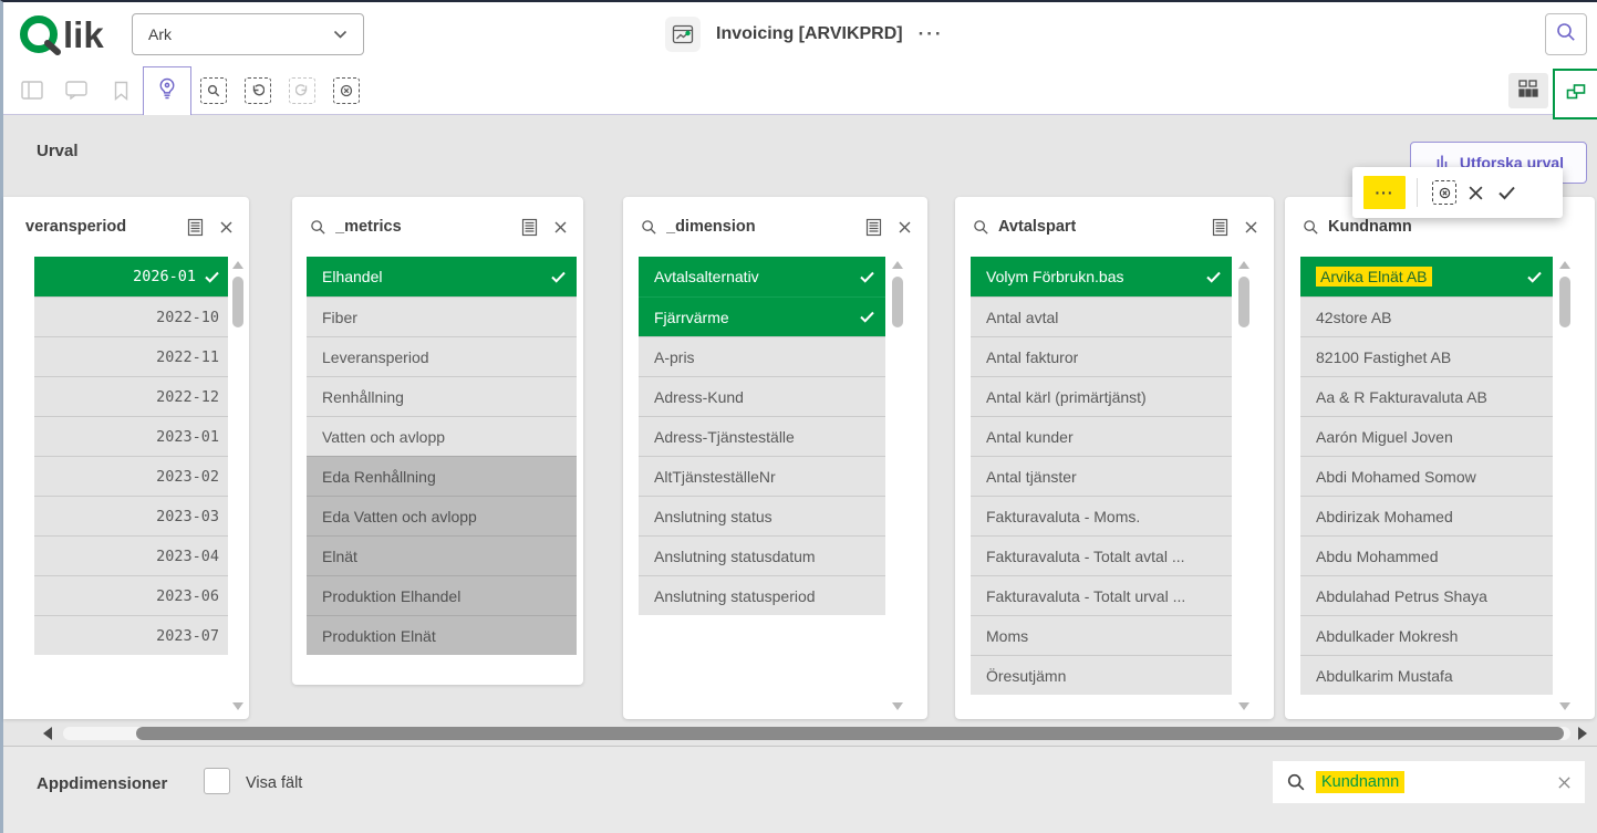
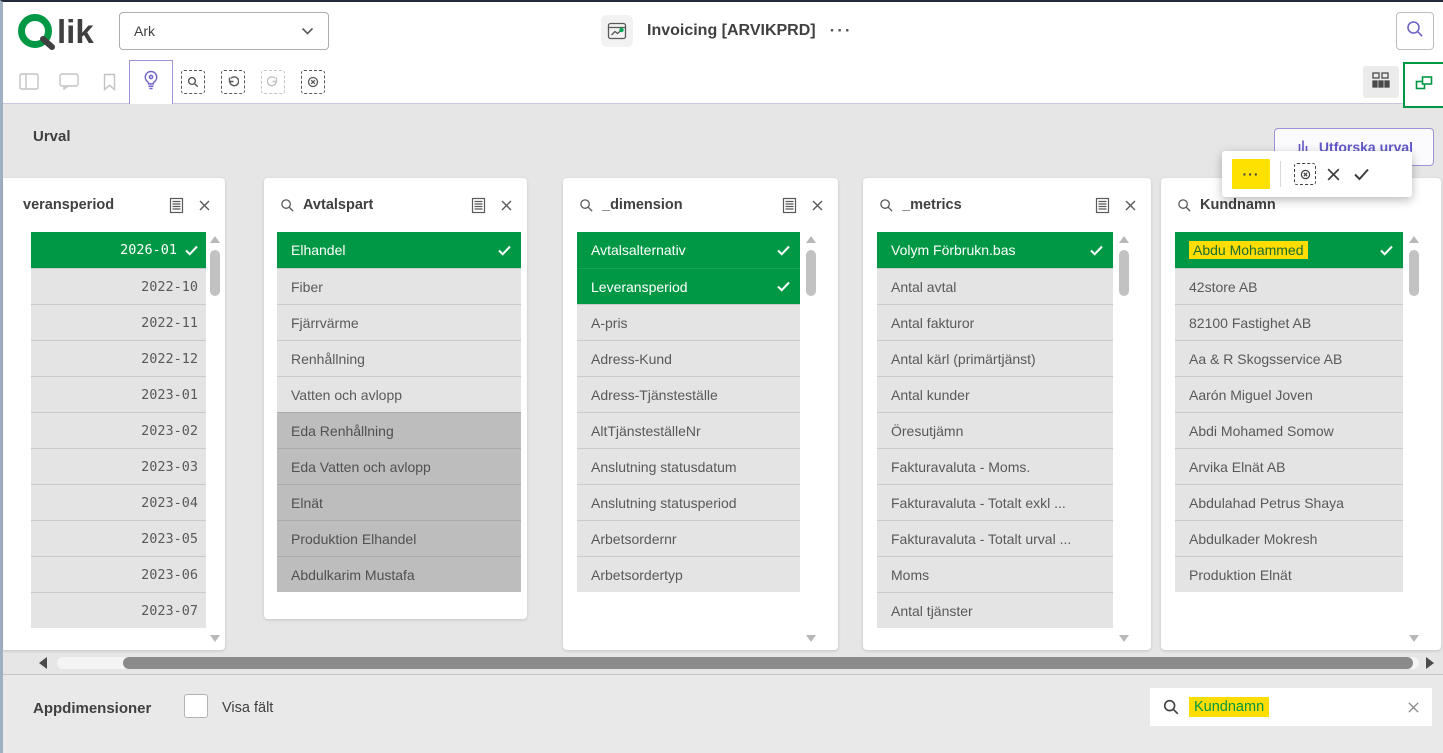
  lik
  Ark
  Invoicing [ARVIKPRD]
  ···
  Urval
  Utforska urval
  ···
  veransperiod
  2026-01
  2022-10
  2022-11
  2022-12
  2023-01
  2023-02
  2023-03
  2023-04
+ 2023-05
  2023-06
  2023-07
- _metrics
+ Avtalspart
  Elhandel
  Fiber
- Leveransperiod
+ Fjärrvärme
  Renhållning
  Vatten och avlopp
  Eda Renhållning
  Eda Vatten och avlopp
  Elnät
  Produktion Elhandel
- Produktion Elnät
+ Abdulkarim Mustafa
  _dimension
  Avtalsalternativ
- Fjärrvärme
+ Leveransperiod
  A-pris
  Adress-Kund
  Adress-Tjänsteställe
  AltTjänsteställeNr
- Anslutning status
  Anslutning statusdatum
  Anslutning statusperiod
+ Arbetsordernr
+ Arbetsordertyp
- Avtalspart
+ _metrics
  Volym Förbrukn.bas
  Antal avtal
  Antal fakturor
  Antal kärl (primärtjänst)
  Antal kunder
- Antal tjänster
+ Öresutjämn
  Fakturavaluta - Moms.
- Fakturavaluta - Totalt avtal ...
+ Fakturavaluta - Totalt exkl ...
  Fakturavaluta - Totalt urval ...
  Moms
- Öresutjämn
+ Antal tjänster
  Kundnamn
- Arvika Elnät AB
+ Abdu Mohammed
  42store AB
  82100 Fastighet AB
- Aa & R Fakturavaluta AB
+ Aa & R Skogsservice AB
  Aarón Miguel Joven
  Abdi Mohamed Somow
- Abdirizak Mohamed
- Abdu Mohammed
+ Arvika Elnät AB
  Abdulahad Petrus Shaya
  Abdulkader Mokresh
- Abdulkarim Mustafa
+ Produktion Elnät
  Appdimensioner
  Visa fält
  Kundnamn
